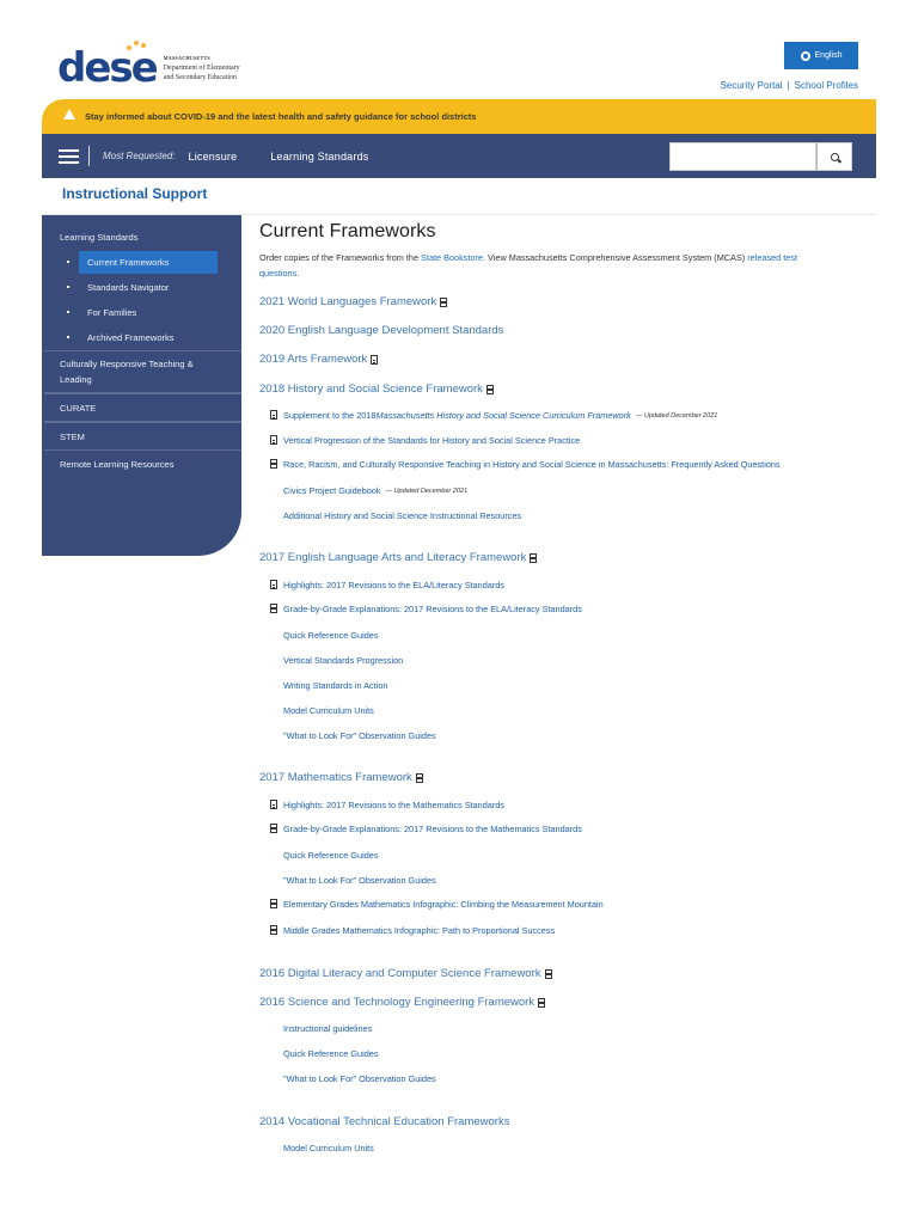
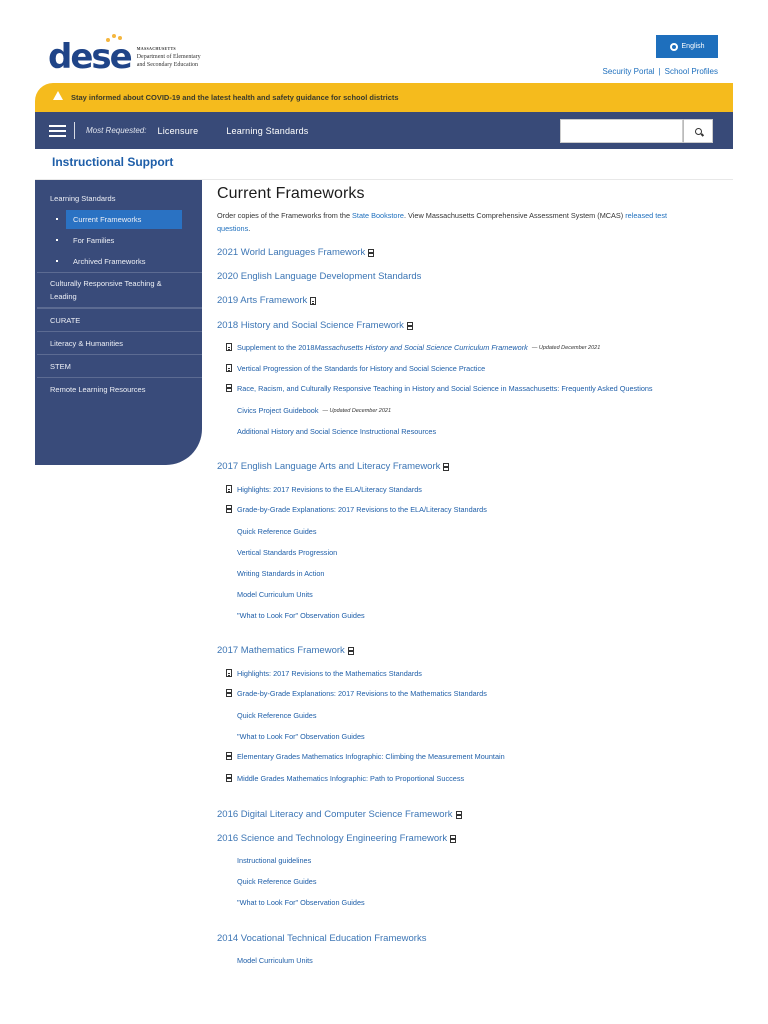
  dese
  Security Portal
  |
  School Profiles
  Stay informed about COVID-19 and the latest health and safety guidance for school districts
  Most Requested:
  Licensure
  Learning Standards
  Instructional Support
  Learning Standards
  Current Frameworks
- Standards Navigator
  For Families
  Archived Frameworks
  Culturally Responsive Teaching &
  Leading
  CURATE
+ Literacy & Humanities
  STEM
  Remote Learning Resources
  Current Frameworks
  Order copies of the Frameworks from the State Bookstore. View Massachusetts Comprehensive Assessment System (MCAS) released test
  questions.
  2021 World Languages Framework
  2020 English Language Development Standards
  2019 Arts Framework
  2018 History and Social Science Framework
  Supplement to the 2018
  Massachusetts History and Social Science Curriculum Framework
  Vertical Progression of the Standards for History and Social Science Practice
  Race, Racism, and Culturally Responsive Teaching in History and Social Science in Massachusetts: Frequently Asked Questions
  Civics Project Guidebook
  Additional History and Social Science Instructional Resources
  2017 English Language Arts and Literacy Framework
  Highlights: 2017 Revisions to the ELA/Literacy Standards
  Grade-by-Grade Explanations: 2017 Revisions to the ELA/Literacy Standards
  Quick Reference Guides
  Vertical Standards Progression
  Writing Standards in Action
  Model Curriculum Units
  "What to Look For" Observation Guides
  2017 Mathematics Framework
  Highlights: 2017 Revisions to the Mathematics Standards
  Grade-by-Grade Explanations: 2017 Revisions to the Mathematics Standards
  Quick Reference Guides
  "What to Look For" Observation Guides
  Elementary Grades Mathematics Infographic: Climbing the Measurement Mountain
  Middle Grades Mathematics Infographic: Path to Proportional Success
  2016 Digital Literacy and Computer Science Framework
  2016 Science and Technology Engineering Framework
  Instructional guidelines
  Quick Reference Guides
  "What to Look For" Observation Guides
  2014 Vocational Technical Education Frameworks
  Model Curriculum Units
